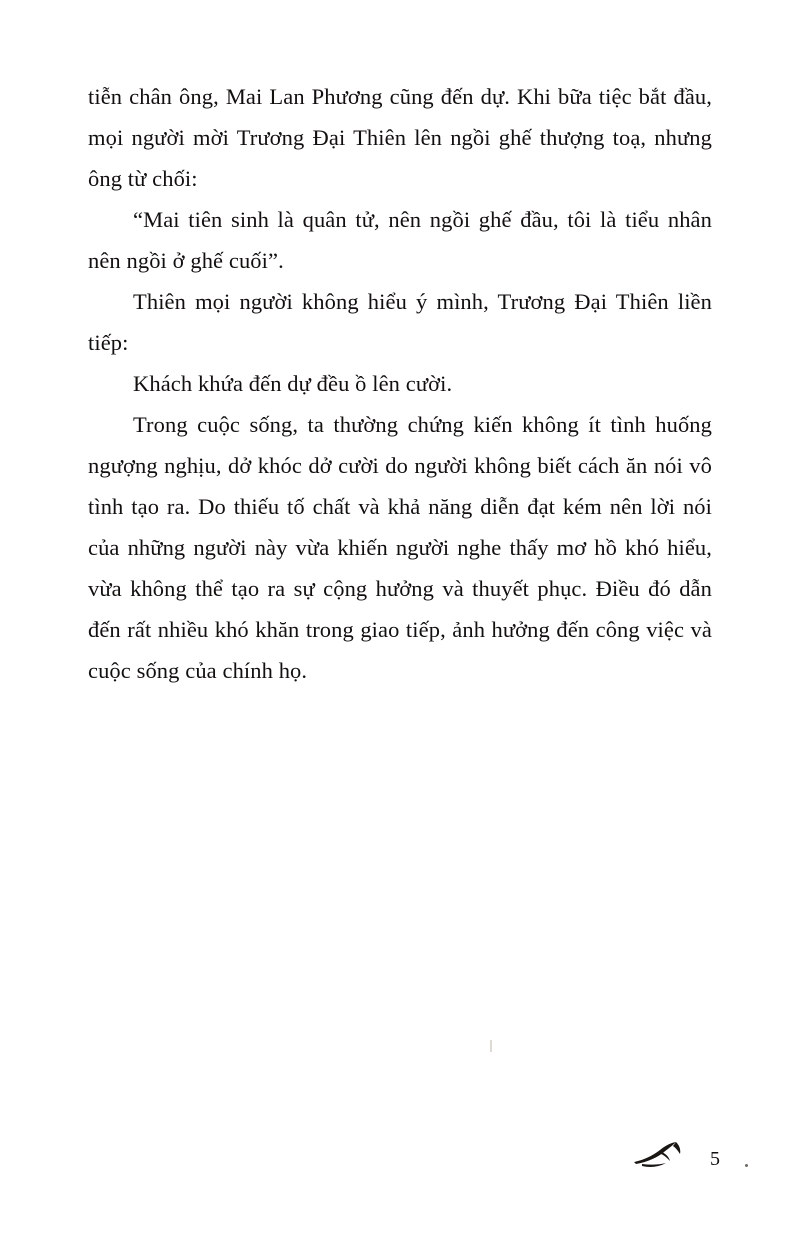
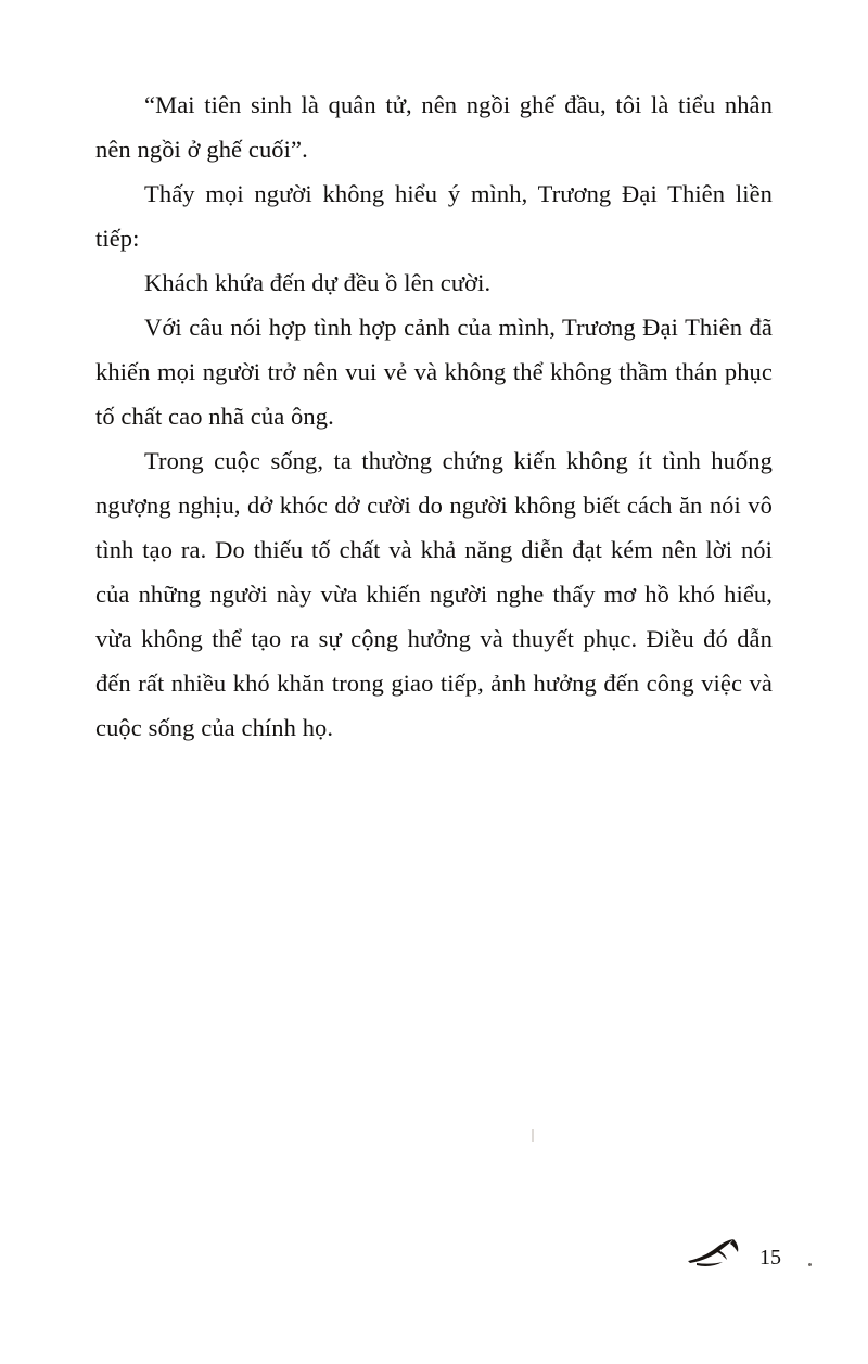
- tiễn chân ông, Mai Lan Phương cũng đến dự. Khi bữa tiệc bắt đầu, mọi người mời Trương Đại Thiên lên ngồi ghế thượng toạ, nhưng ông từ chối:
  “Mai tiên sinh là quân tử, nên ngồi ghế đầu, tôi là tiểu nhân nên ngồi ở ghế cuối”.
- Thiên mọi người không hiểu ý mình, Trương Đại Thiên liền tiếp:
+ Thấy mọi người không hiểu ý mình, Trương Đại Thiên liền tiếp:
  Khách khứa đến dự đều ồ lên cười.
+ Với câu nói hợp tình hợp cảnh của mình, Trương Đại Thiên đã khiến mọi người trở nên vui vẻ và không thể không thầm thán phục tố chất cao nhã của ông.
  Trong cuộc sống, ta thường chứng kiến không ít tình huống ngượng nghịu, dở khóc dở cười do người không biết cách ăn nói vô tình tạo ra. Do thiếu tố chất và khả năng diễn đạt kém nên lời nói của những người này vừa khiến người nghe thấy mơ hồ khó hiểu, vừa không thể tạo ra sự cộng hưởng và thuyết phục. Điều đó dẫn đến rất nhiều khó khăn trong giao tiếp, ảnh hưởng đến công việc và cuộc sống của chính họ.
- 5
+ 15
